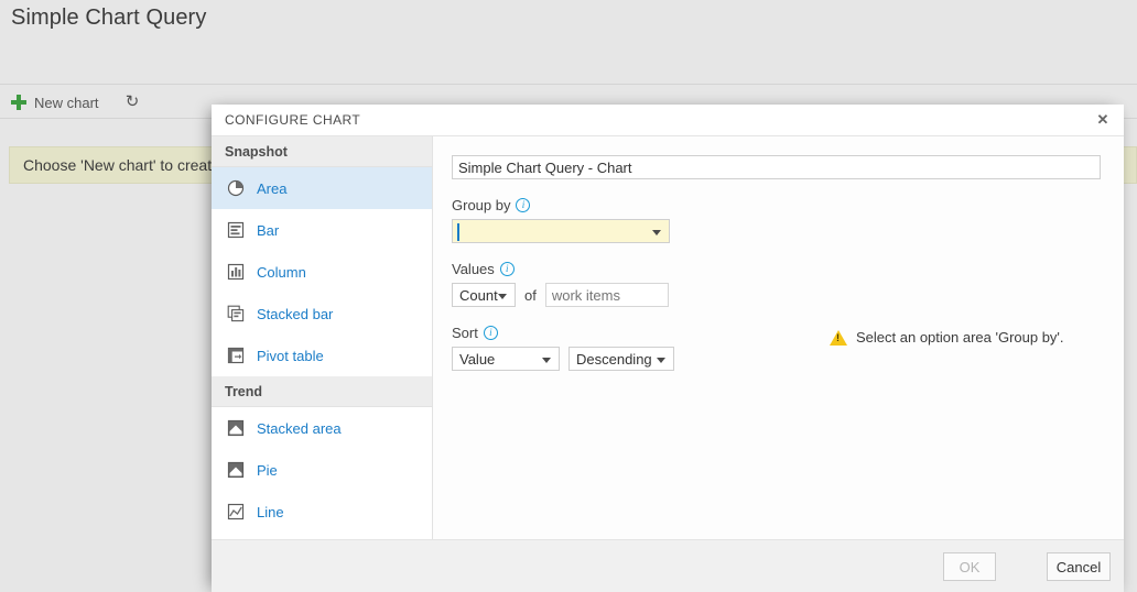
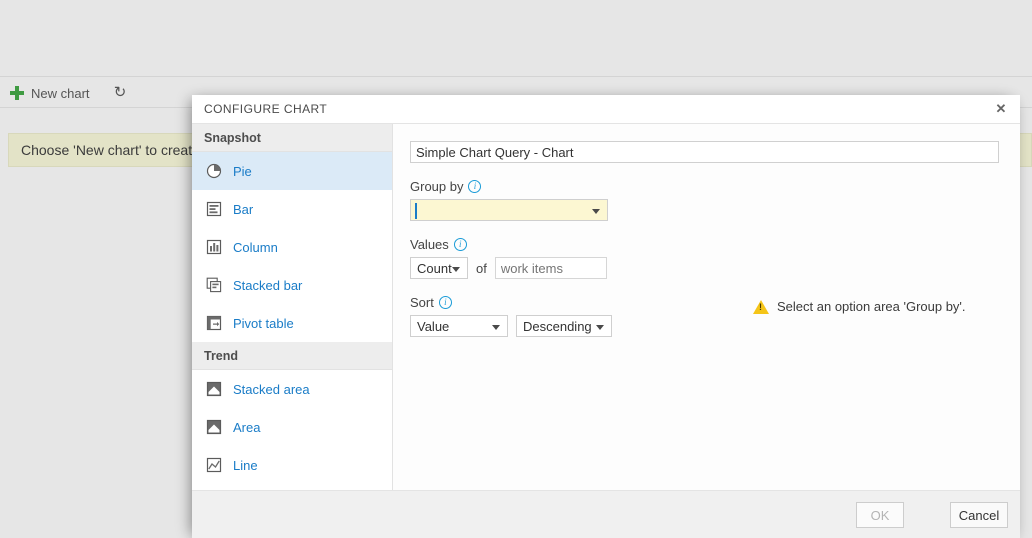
- Simple Chart Query
  New chart
  ↻
  CONFIGURE CHART
  ✕
  Snapshot
- Area
+ Pie
  Bar
  Column
  Stacked bar
  Pivot table
  Trend
  Stacked area
- Pie
+ Area
  Line
  Simple Chart Query - Chart
  Group by
  i
  Values
  i
  Count
  of
  work items
  Sort
  i
  Value
  Descending
  Select an option area 'Group by'.
  OK
  Cancel
